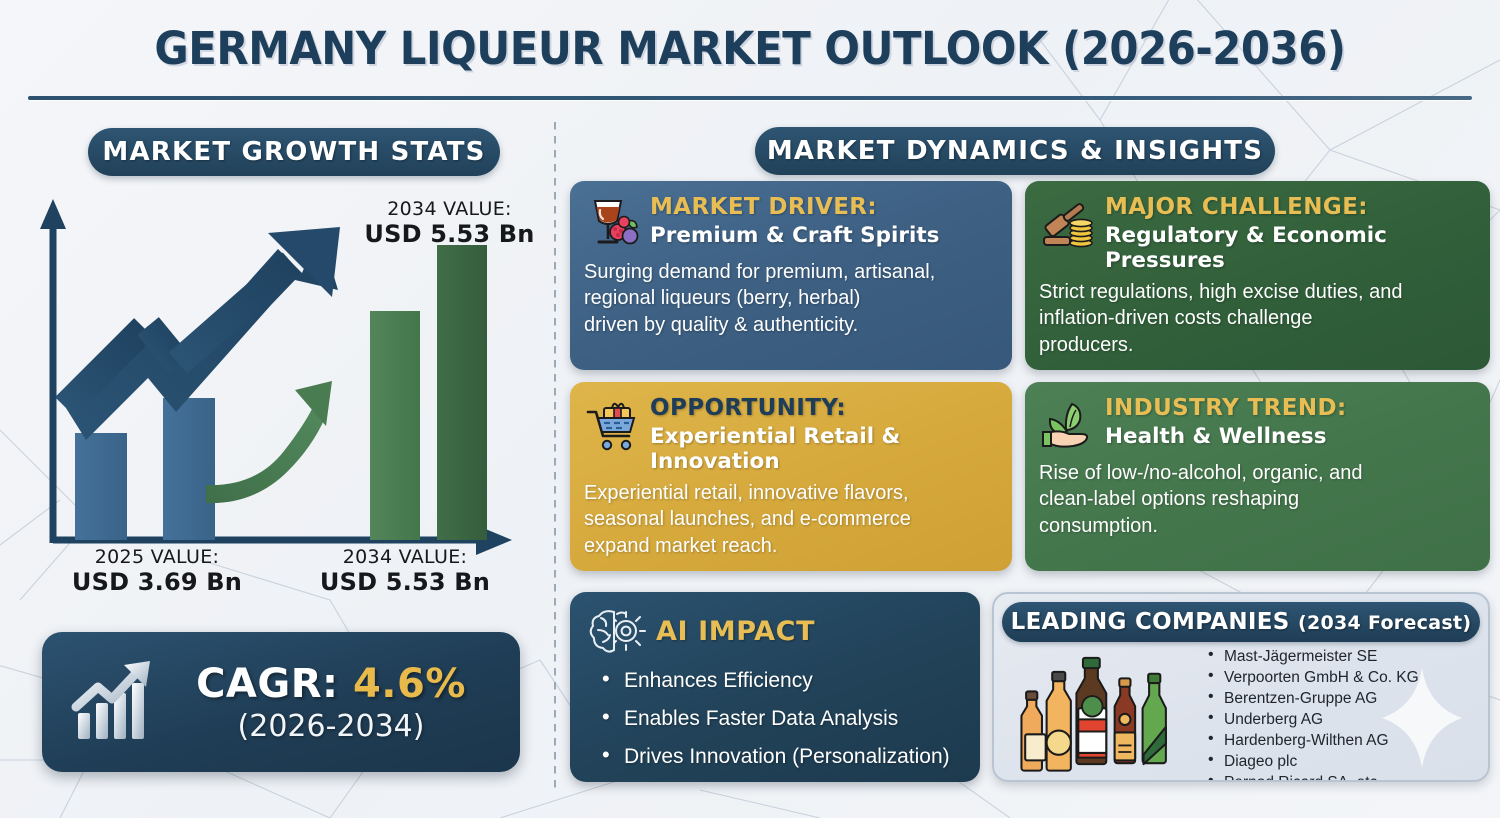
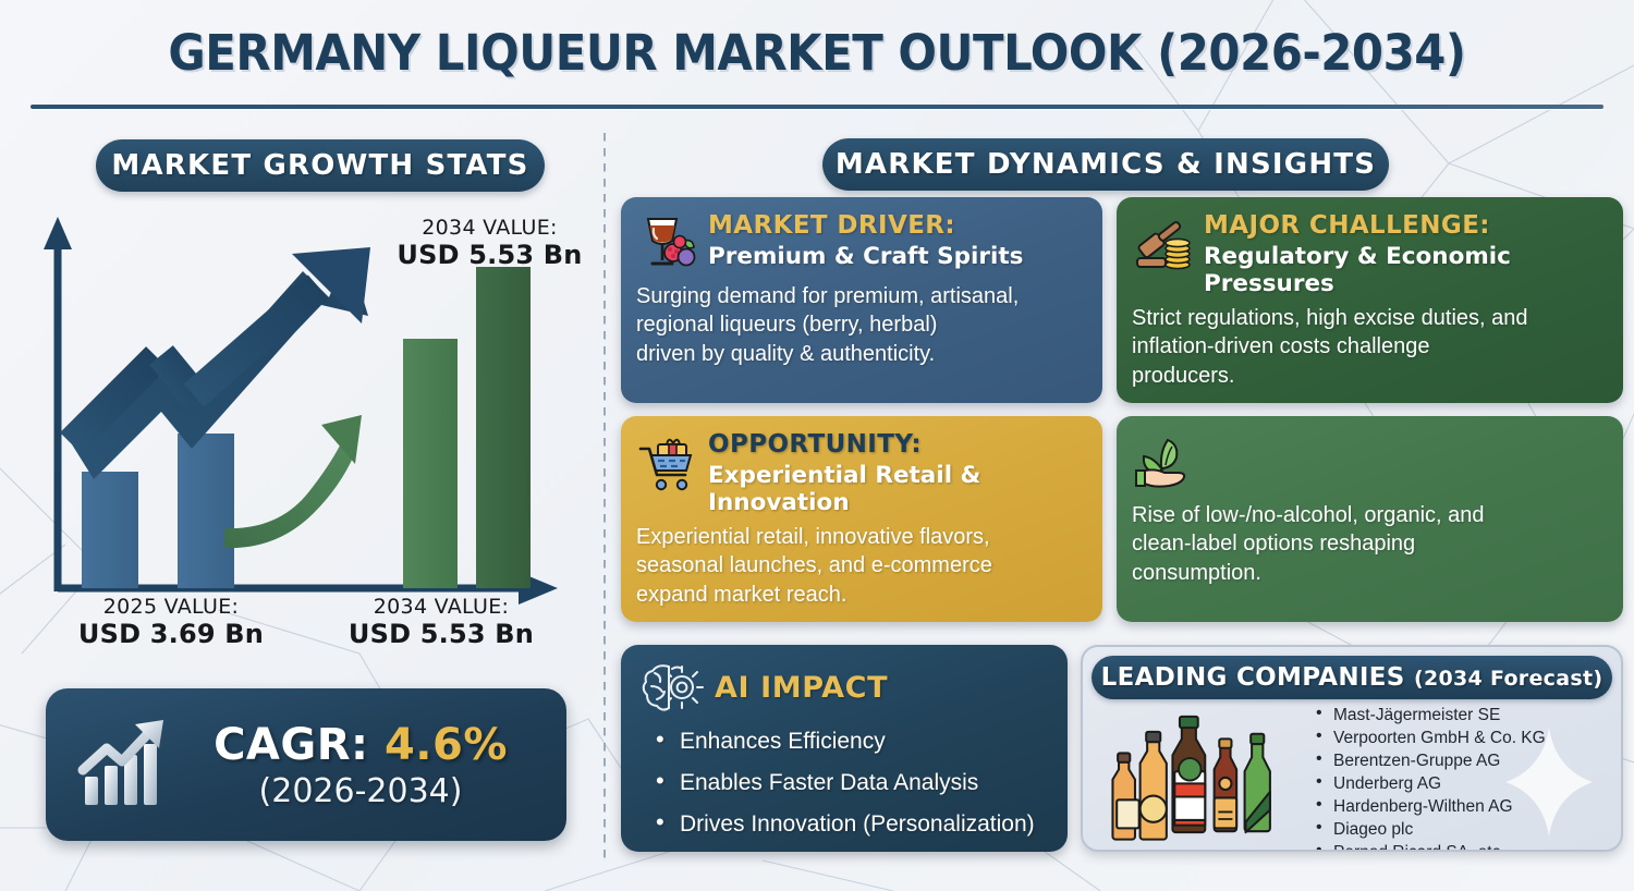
- GERMANY LIQUEUR MARKET OUTLOOK (2026-2036)
+ GERMANY LIQUEUR MARKET OUTLOOK (2026-2034)
  MARKET GROWTH STATS
  MARKET DYNAMICS & INSIGHTS
  2034 VALUE:
  USD 5.53 Bn
  2025 VALUE:
  USD 3.69 Bn
  2034 VALUE:
  USD 5.53 Bn
  CAGR: 4.6%
  (2026-2034)
  MARKET DRIVER:
  Premium & Craft Spirits
  Surging demand for premium, artisanal,
  regional liqueurs (berry, herbal)
  driven by quality & authenticity.
  MAJOR CHALLENGE:
  Regulatory & Economic Pressures
  Strict regulations, high excise duties, and
  inflation-driven costs challenge
  producers.
  OPPORTUNITY:
  Experiential Retail & Innovation
  Experiential retail, innovative flavors,
  seasonal launches, and e-commerce
  expand market reach.
- INDUSTRY TREND:
- Health & Wellness
  Rise of low-/no-alcohol, organic, and
  clean-label options reshaping
  consumption.
  AI IMPACT
  Enhances Efficiency
  Enables Faster Data Analysis
  Drives Innovation (Personalization)
  LEADING COMPANIES (2034 Forecast)
  Mast-Jägermeister SE
  Verpoorten GmbH & Co. KG
  Berentzen-Gruppe AG
  Underberg AG
  Hardenberg-Wilthen AG
  Diageo plc
